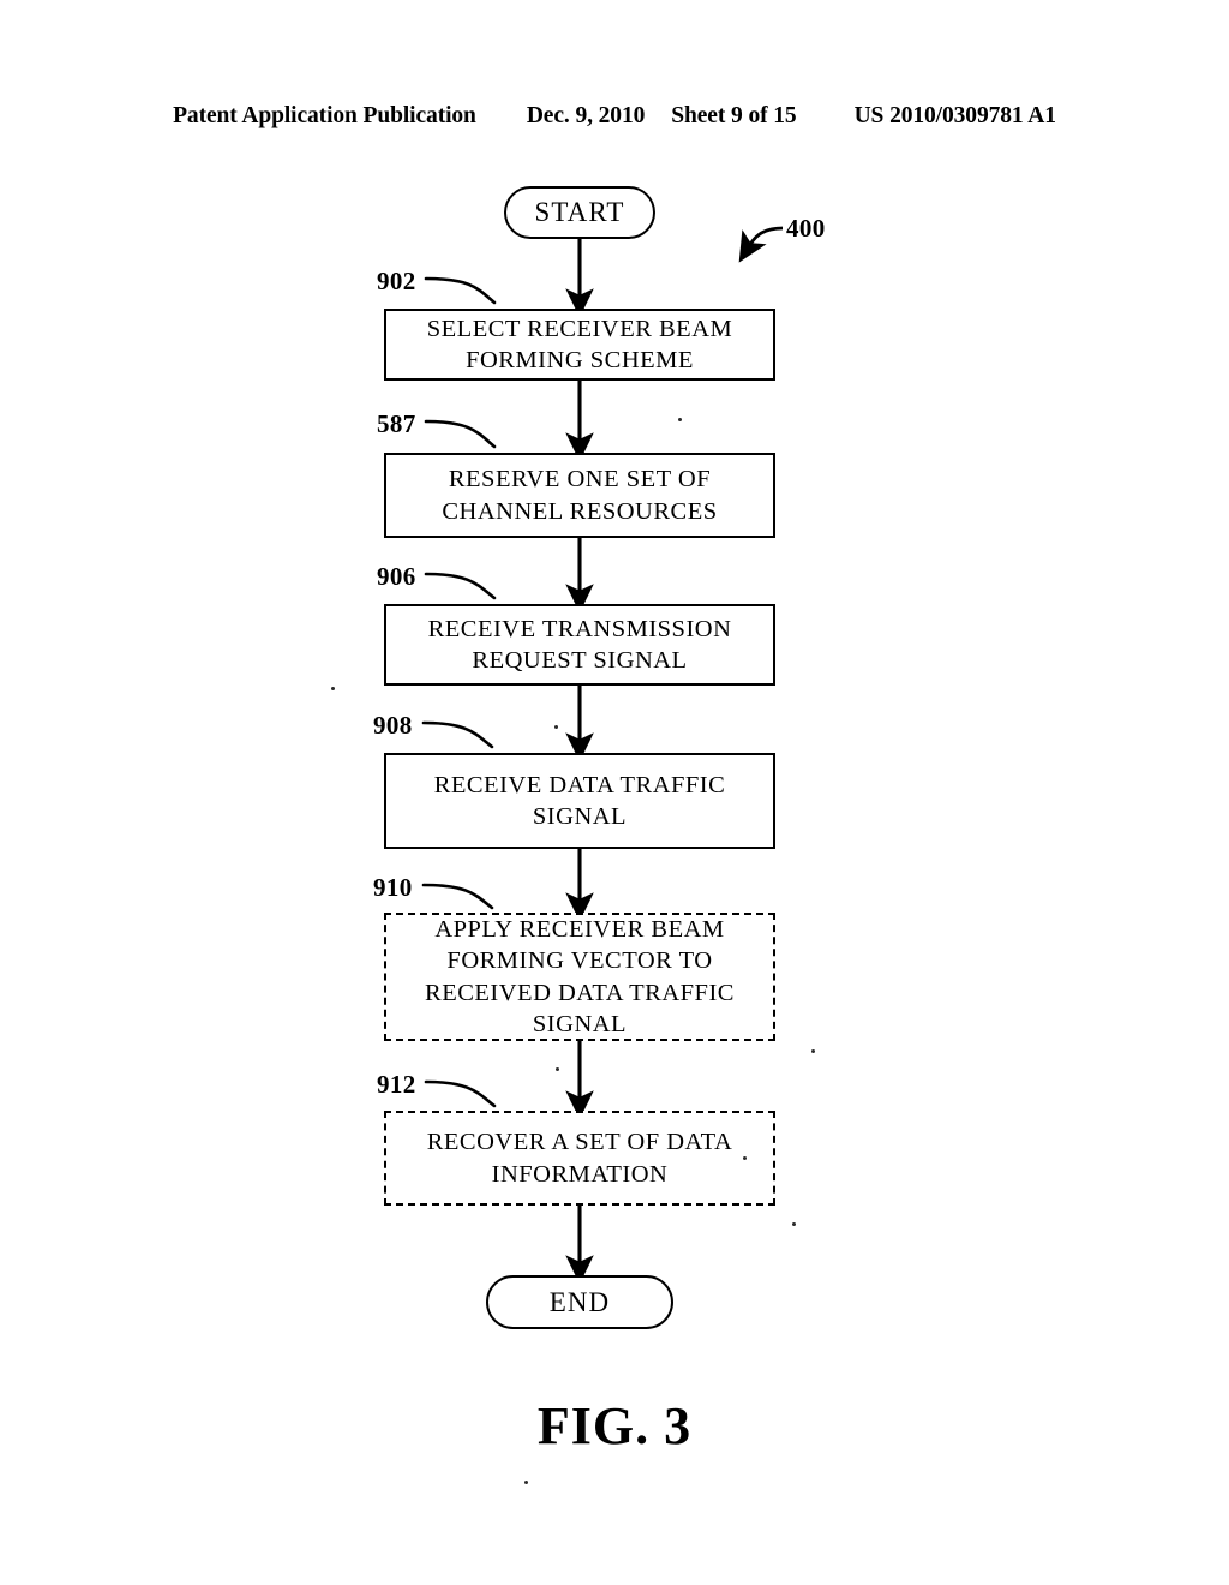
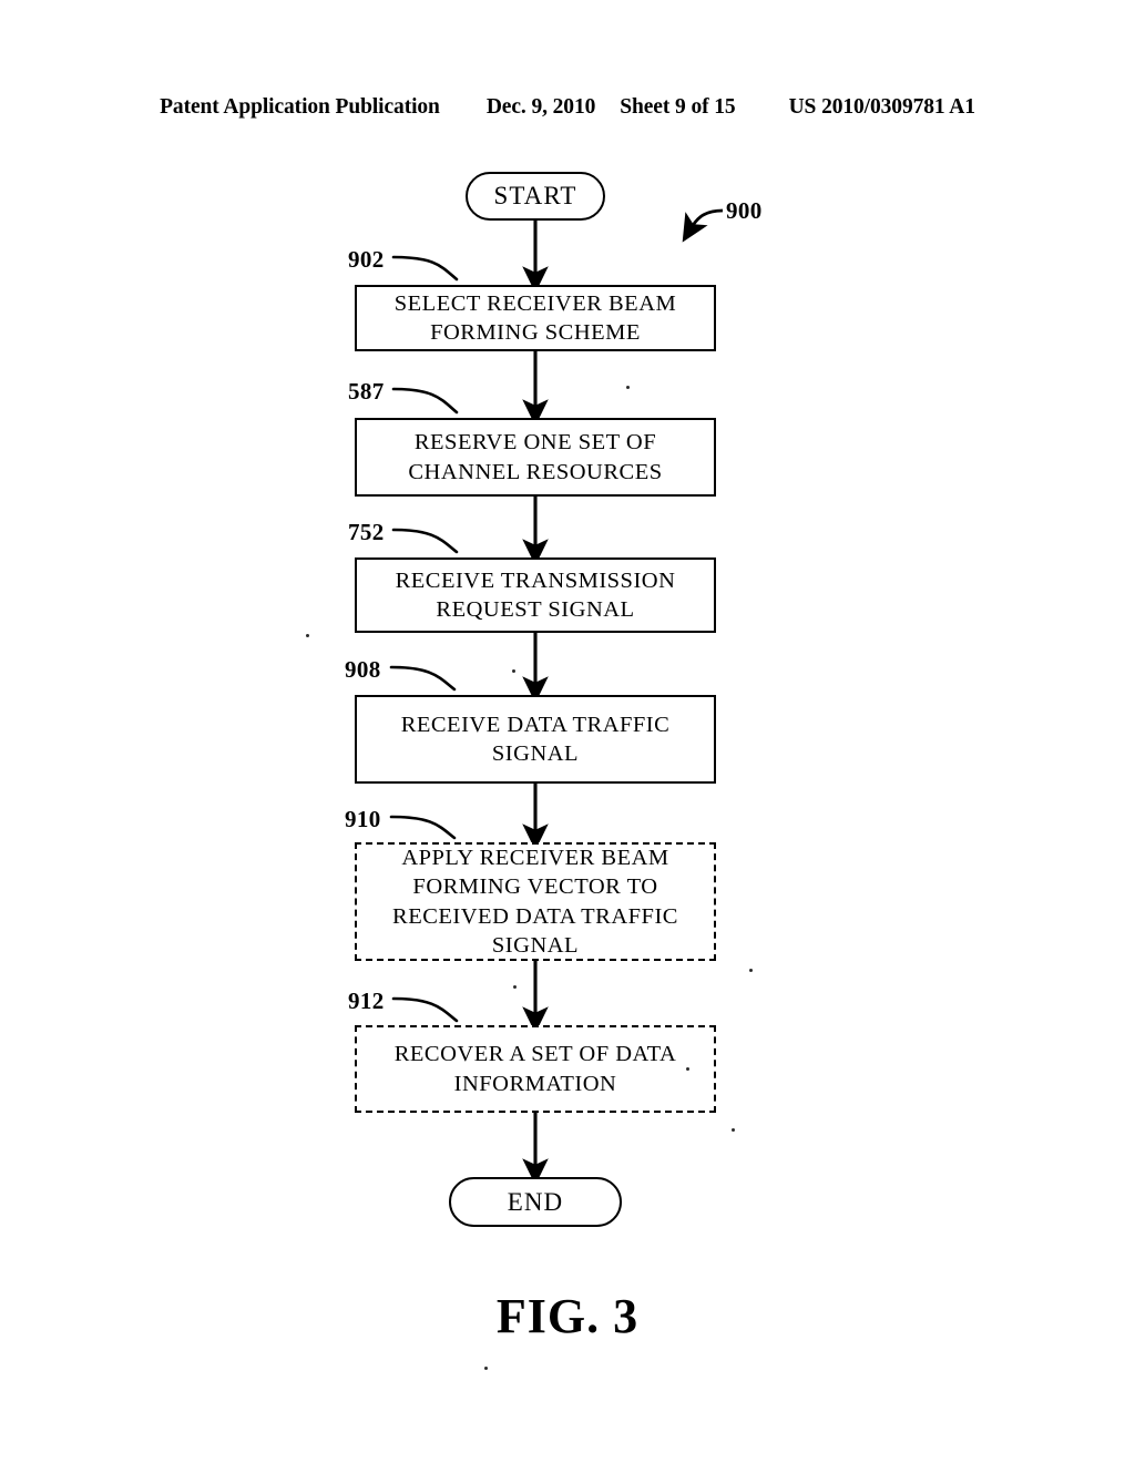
  Patent Application Publication
  Dec. 9, 2010
  Sheet 9 of 15
  US 2010/0309781 A1
  START
  END
  SELECT RECEIVER BEAM
  FORMING SCHEME
  RESERVE ONE SET OF
  CHANNEL RESOURCES
  RECEIVE TRANSMISSION
  REQUEST SIGNAL
  RECEIVE DATA TRAFFIC
  SIGNAL
  APPLY RECEIVER BEAM
  FORMING VECTOR TO
  RECEIVED DATA TRAFFIC
  SIGNAL
  RECOVER A SET OF DATA
  INFORMATION
- 400
+ 900
  902
  587
- 906
+ 752
  908
  910
  912
  FIG. 3
